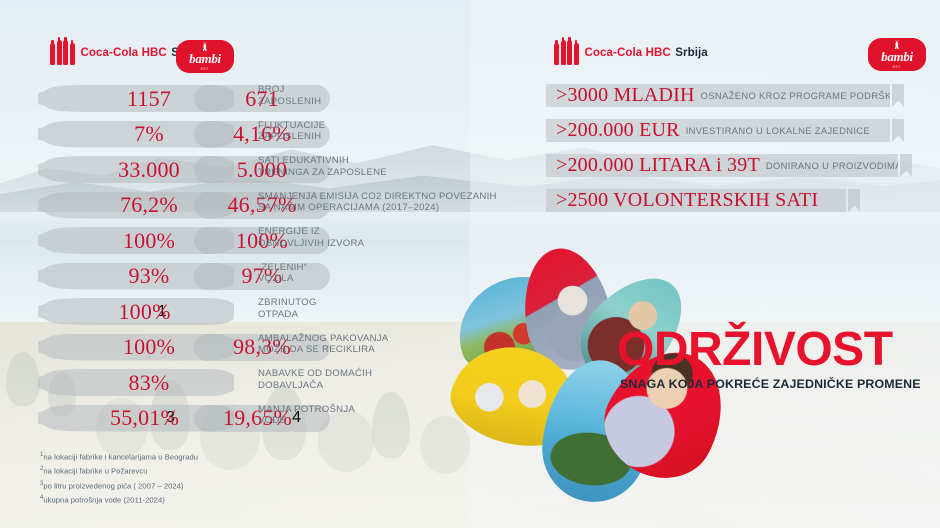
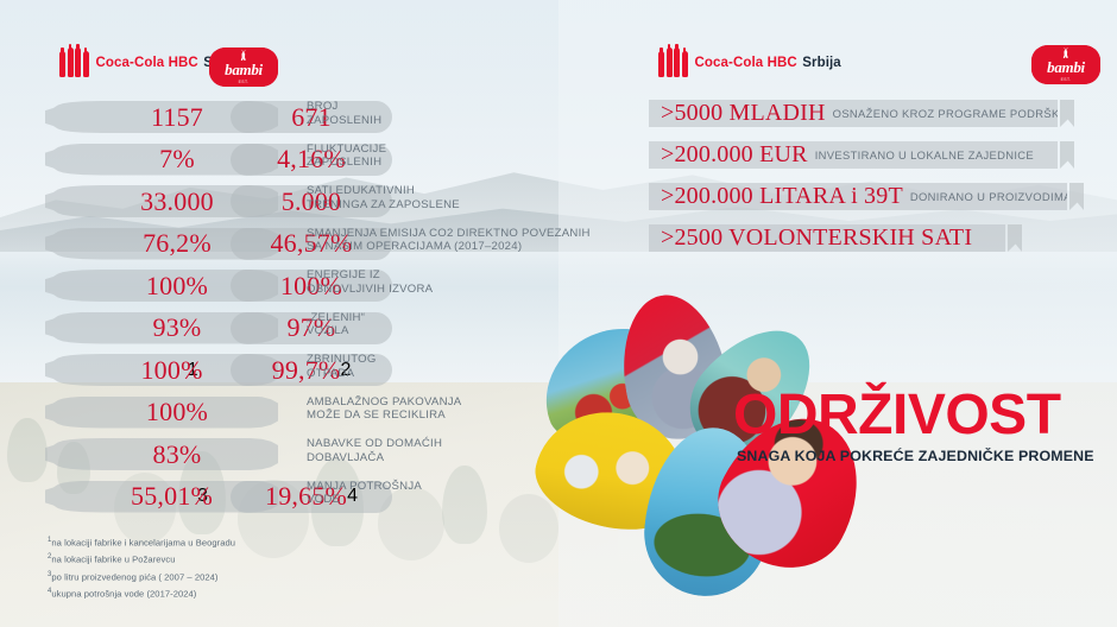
  bambi
  1157
  671
  BROJ
  ZAPOSLENIH
  7%
  4,16%
  FLUKTUACIJE
  ZAPOSLENIH
  33.000
  5.000
  SATI EDUKATIVNIH
  TRENINGA ZA ZAPOSLENE
  76,2%
  46,57%
  SMANJENJA EMISIJA CO2 DIREKTNO POVEZANIH
  SA NAŠIM OPERACIJAMA (2017–2024)
  100%
  100%
  ENERGIJE IZ
  OBNOVLJIVIH IZVORA
  93%
  97%
  „ZELENIH“
  VOZILA
  100%
  1
+ 99,7%
+ 2
  ZBRINUTOG
  OTPADA
  100%
- 98,3%
  AMBALAŽNOG PAKOVANJA
  MOŽE DA SE RECIKLIRA
  83%
  NABAVKE OD DOMAĆIH
  DOBAVLJAČA
  55,01%
  3
  19,65%
  4
  MANJA POTROŠNJA
  VODE
  na lokaciji fabrike i kancelarijama u Beogradu
  na lokaciji fabrike u Požarevcu
  po litru proizvedenog pića ( 2007 – 2024)
- ukupna potrošnja vode (2011-2024)
+ ukupna potrošnja vode (2017-2024)
  Coca-Cola HBC Srbija
  bambi
- >3000 MLADIH
+ >5000 MLADIH
  OSNAŽENO KROZ PROGRAME PODRŠK
  >200.000 EUR
  INVESTIRANO U LOKALNE ZAJEDNICE
  >200.000 LITARA i 39T
  DONIRANO U PROIZVODIM
  >2500 VOLONTERSKIH SATI
  ODRŽIVOST
  SNAGA KOJA POKREĆE ZAJEDNIČKE PROMENE
